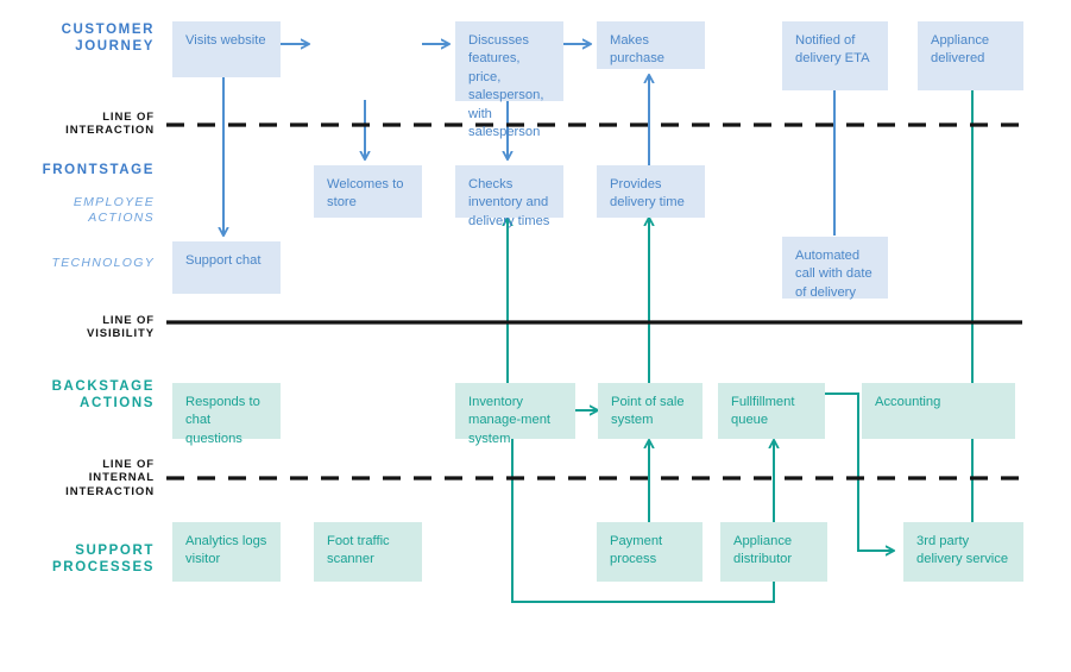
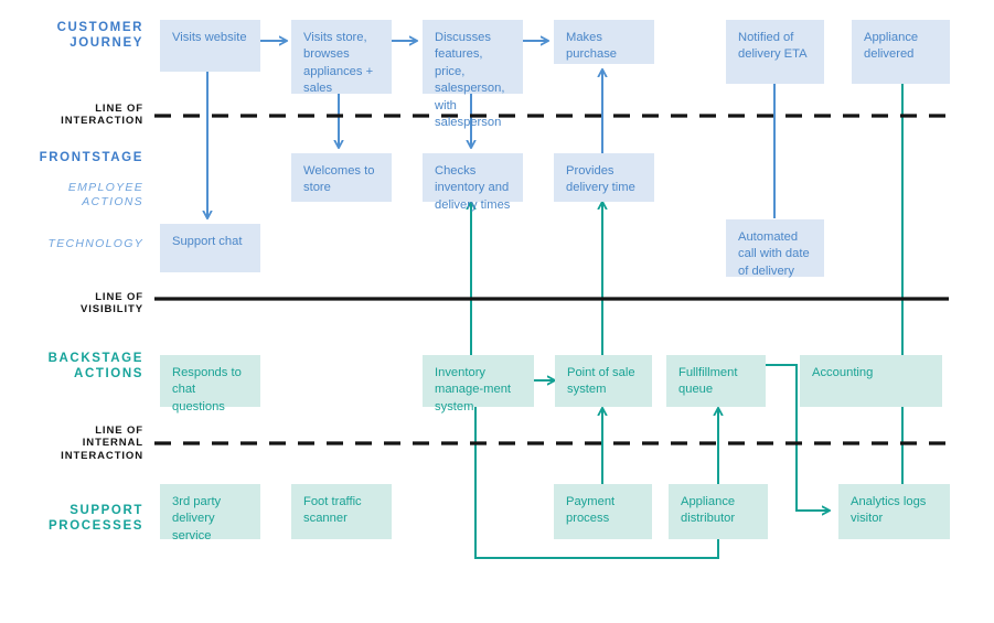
  CUSTOMER
  JOURNEY
  LINE OF
  INTERACTION
  FRONTSTAGE
  EMPLOYEE
  ACTIONS
  TECHNOLOGY
  LINE OF
  VISIBILITY
  BACKSTAGE
  ACTIONS
  LINE OF
  INTERNAL
  INTERACTION
  SUPPORT
  PROCESSES
  Visits website
+ Visits store, browses appliances + sales
  Discusses features, price, salesperson, with salesperson
  Makes purchase
  Notified of delivery ETA
  Appliance delivered
  Welcomes to store
  Checks inventory and delivery times
  Provides delivery time
  Support chat
  Automated call with date of delivery
  Responds to chat questions
  Inventory manage-ment system
  Point of sale system
  Fullfillment queue
  Accounting
- Analytics logs visitor
+ 3rd party delivery service
  Foot traffic scanner
  Payment process
  Appliance distributor
- 3rd party delivery service
+ Analytics logs visitor
